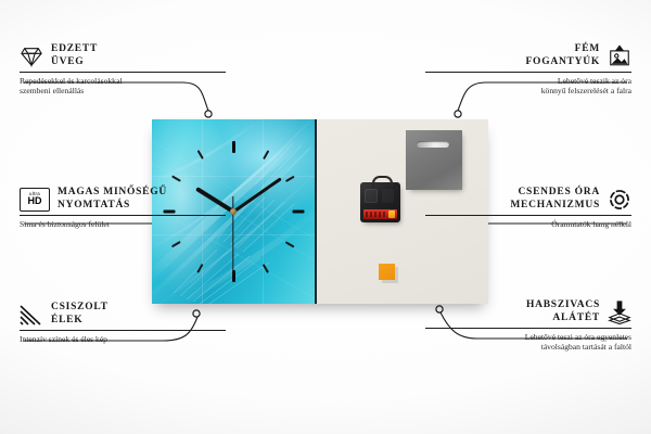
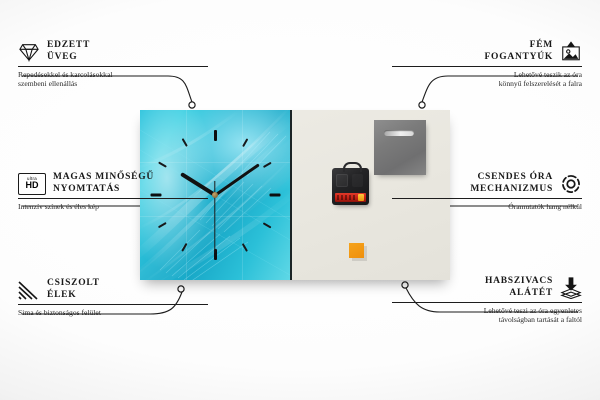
  EDZETT
  ÜVEG
  Repedésekkel és karcolásokkal
  szembeni ellenállás
  HD
  MAGAS MINŐSÉGŰ
  NYOMTATÁS
- Sima és biztonságos felület
+ Intenzív színek és éles kép
  CSISZOLT
  ÉLEK
- Intenzív színek és éles kép
+ Sima és biztonságos felület
  FÉM
  FOGANTYÚK
  Lehetővé teszik az óra
  könnyű felszerelését a falra
  CSENDES ÓRA
  MECHANIZMUS
  Óramutatók hang nélkül
  HABSZIVACS
  ALÁTÉT
  Lehetővé teszi az óra egyenletes
  távolságban tartását a faltól
